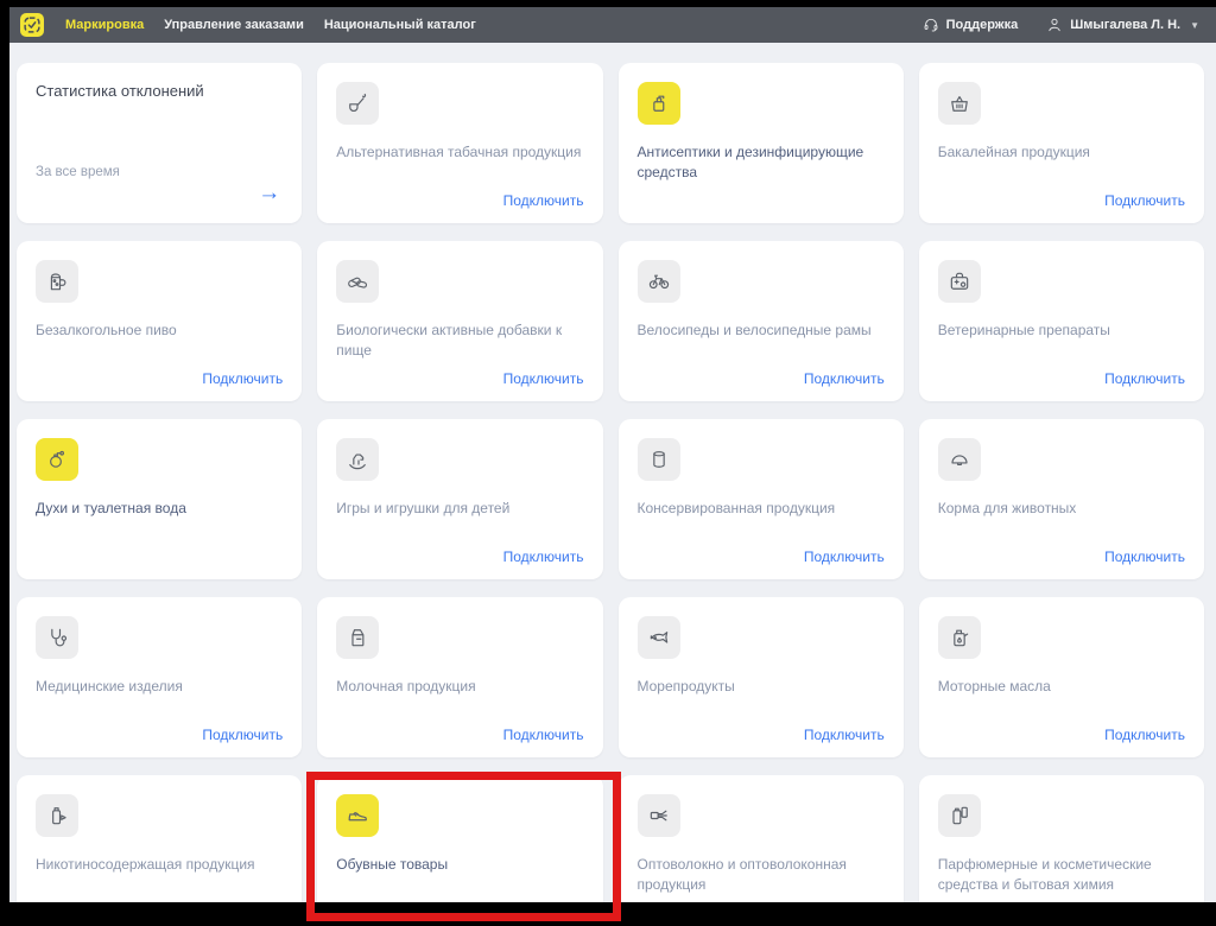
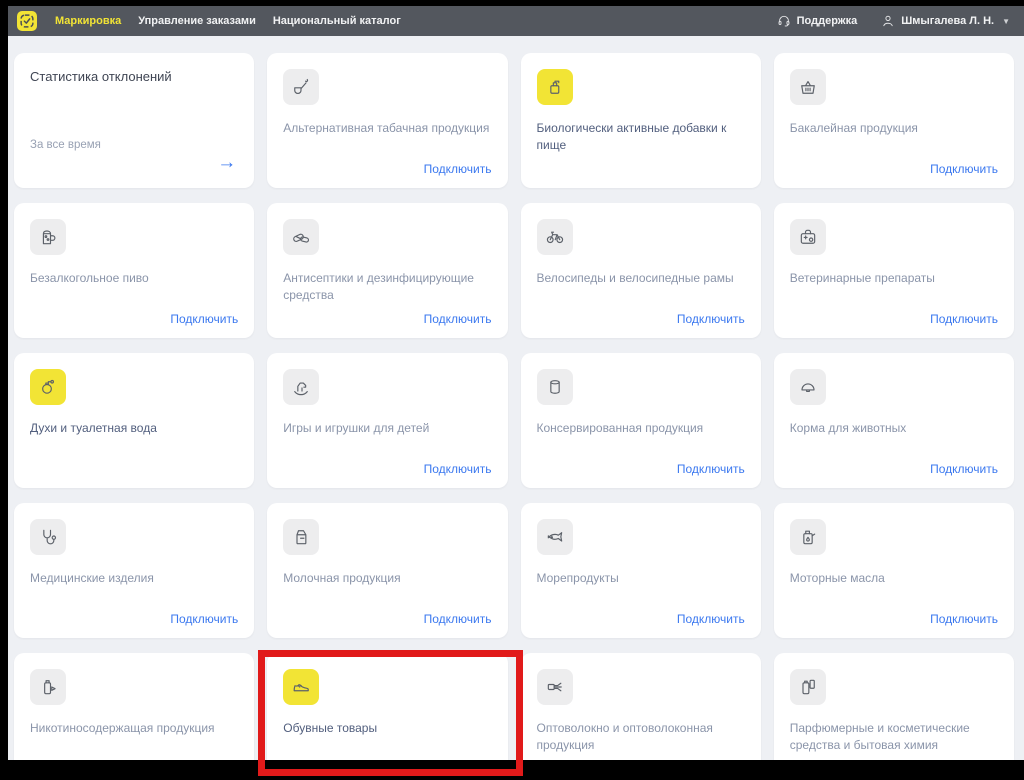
  Маркировка
  Управление заказами
  Национальный каталог
  Поддержка
  Шмыгалева Л. Н.
  ▼
  Статистика отклонений
  За все время
  →
  Альтернативная табачная продукция
  Подключить
- Антисептики и дезинфицирующие средства
+ Биологически активные добавки к пище
  Бакалейная продукция
  Подключить
  Безалкогольное пиво
  Подключить
- Биологически активные добавки к пище
+ Антисептики и дезинфицирующие средства
  Подключить
  Велосипеды и велосипедные рамы
  Подключить
  Ветеринарные препараты
  Подключить
  Духи и туалетная вода
  Игры и игрушки для детей
  Подключить
  Консервированная продукция
  Подключить
  Корма для животных
  Подключить
  Медицинские изделия
  Подключить
  Молочная продукция
  Подключить
  Морепродукты
  Подключить
  Моторные масла
  Подключить
  Никотиносодержащая продукция
  Обувные товары
  Оптоволокно и оптоволоконная продукция
  Парфюмерные и косметические средства и бытовая химия
